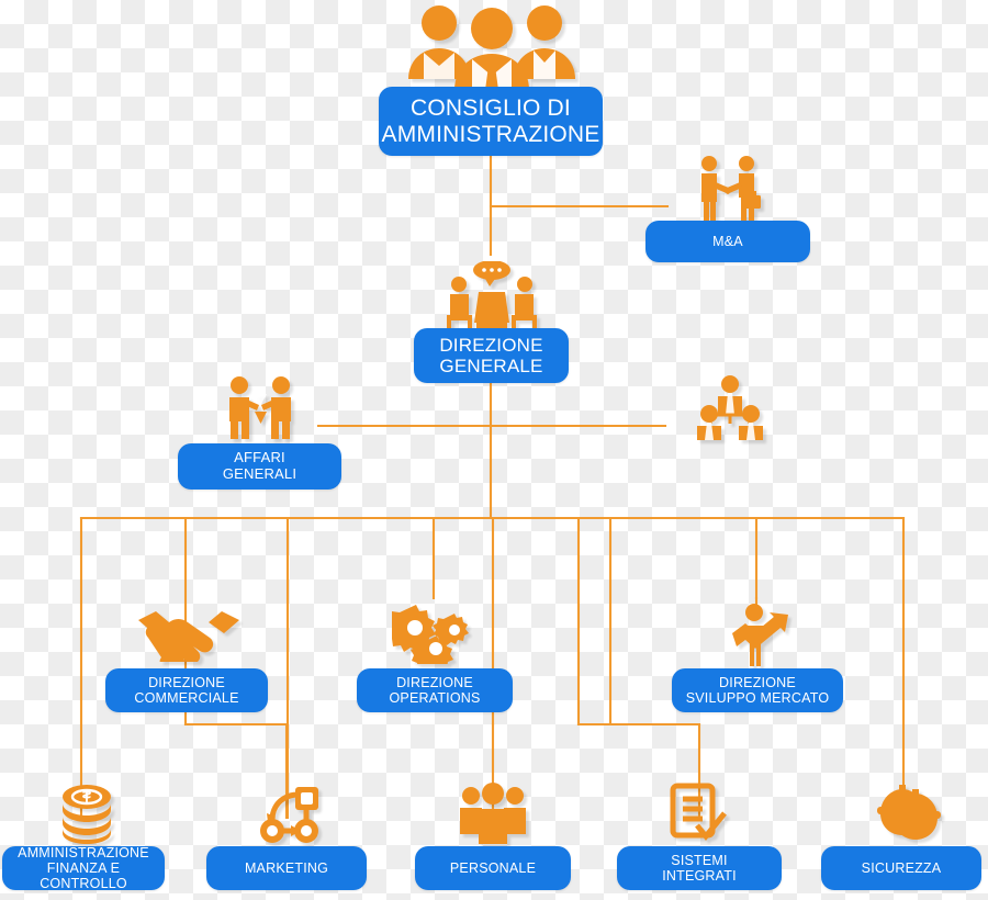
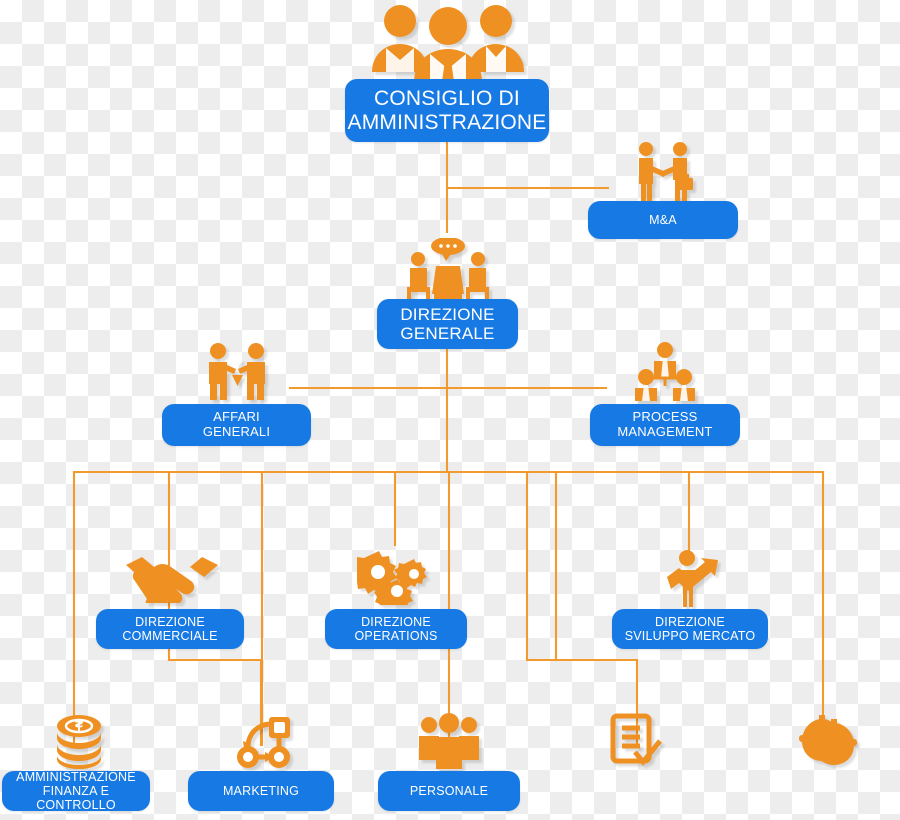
  CONSIGLIO DI
  AMMINISTRAZIONE
  M&A
  DIREZIONE
  GENERALE
  AFFARI
  GENERALI
+ PROCESS
+ MANAGEMENT
  DIREZIONE
  COMMERCIALE
  DIREZIONE
  OPERATIONS
  DIREZIONE
  SVILUPPO MERCATO
  AMMINISTRAZIONE
  FINANZA E CONTROLLO
  MARKETING
  PERSONALE
- SISTEMI
- INTEGRATI
- SICUREZZA
